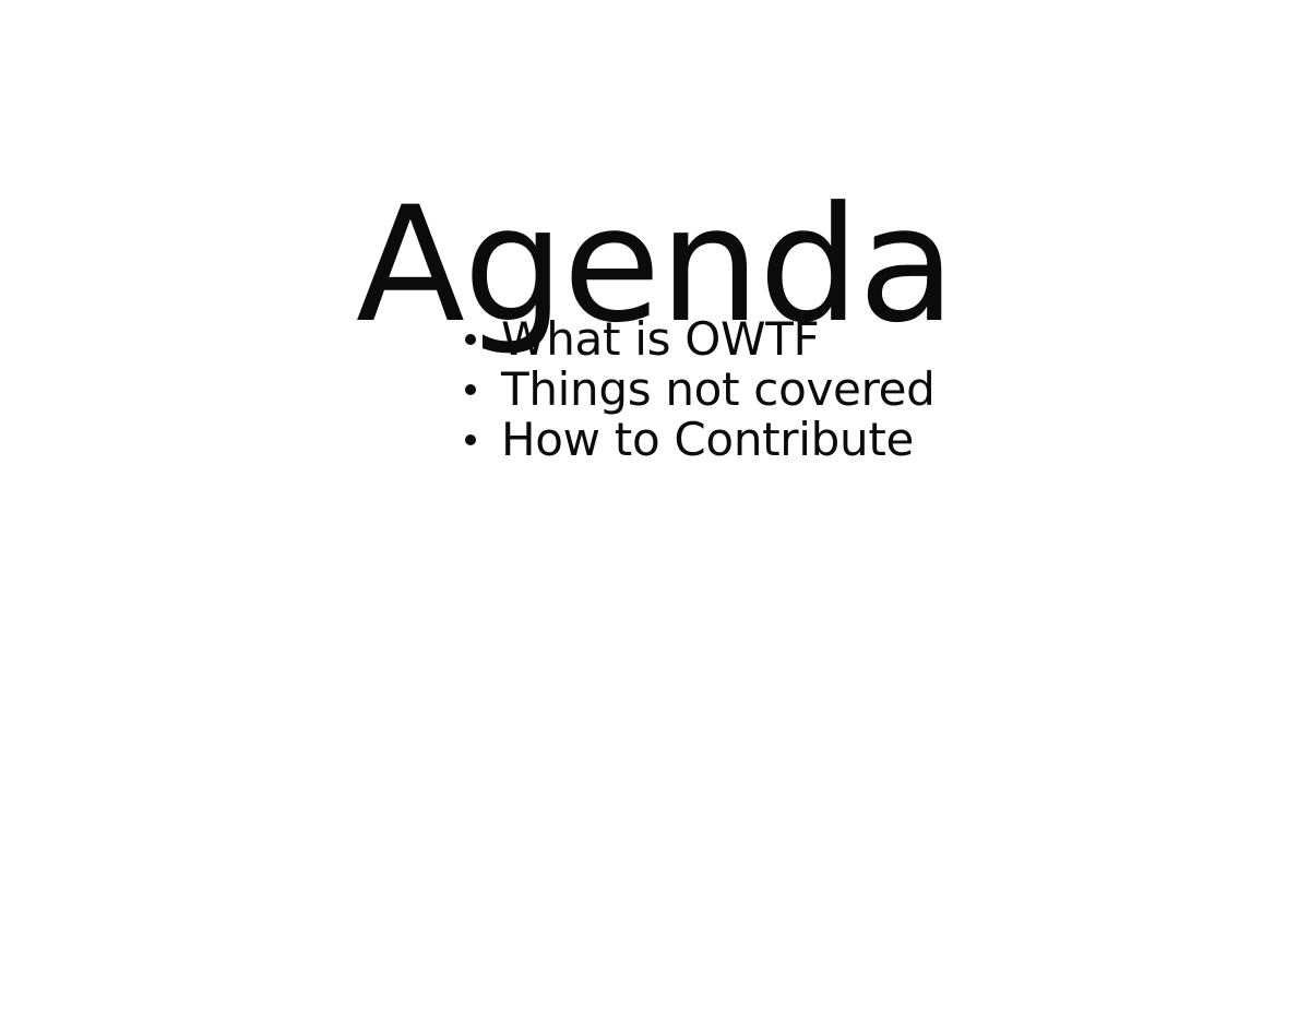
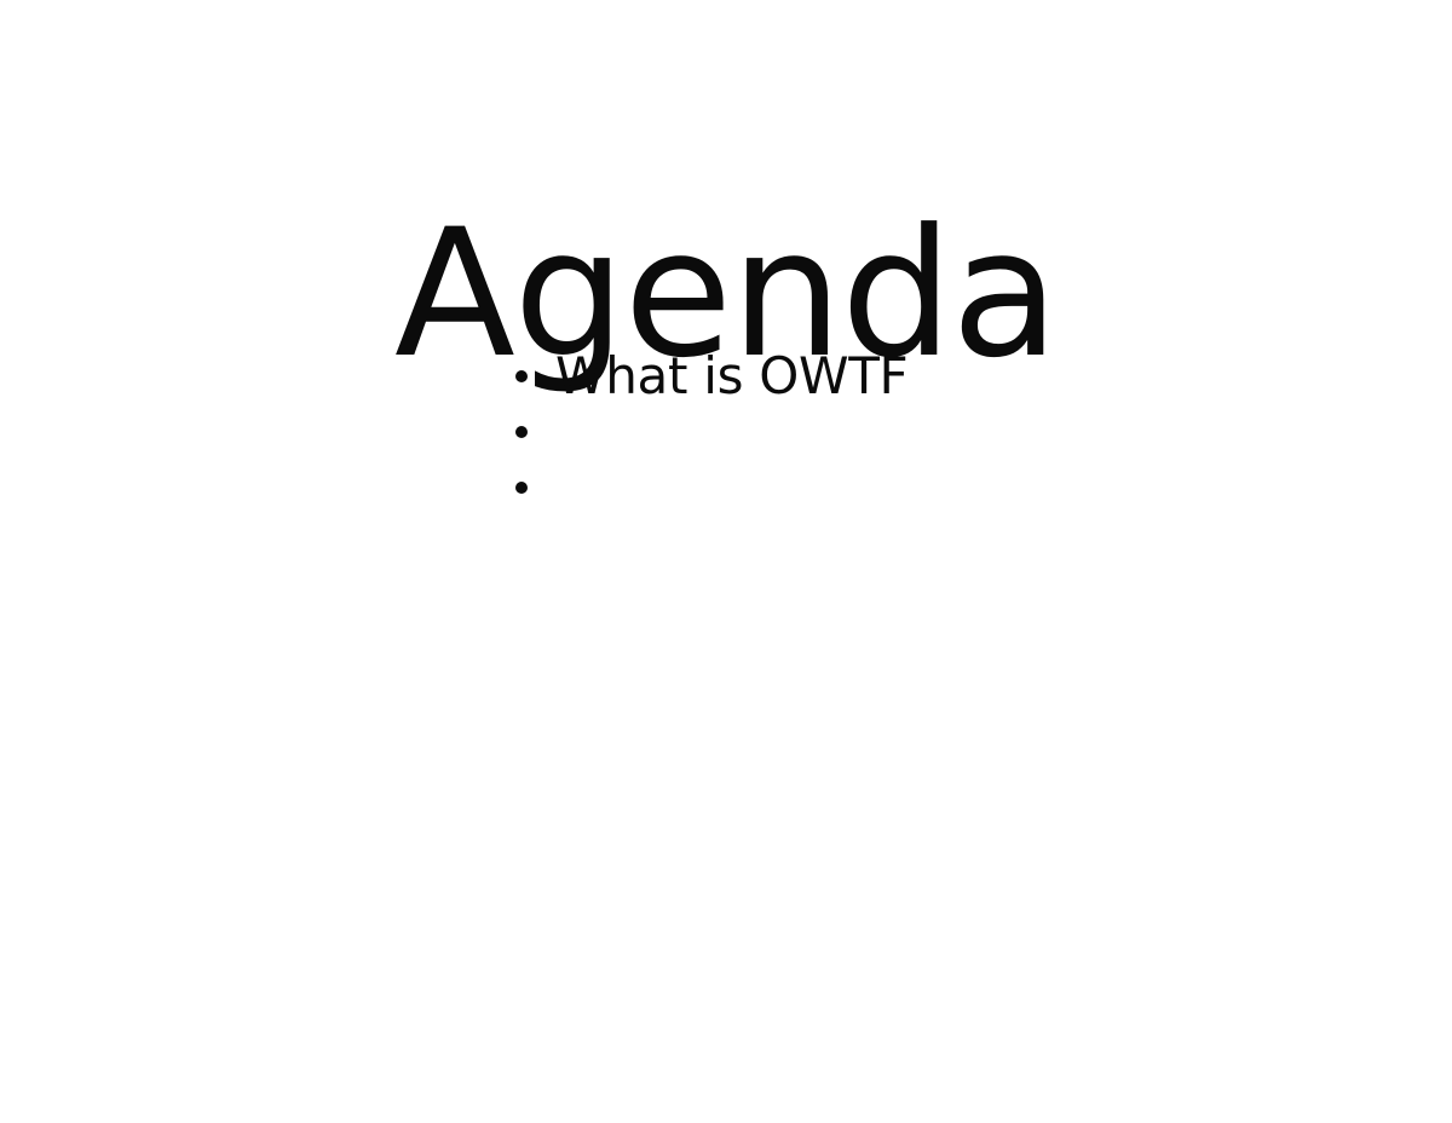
  Agenda
  What is OWTF
- Things not covered
- How to Contribute
